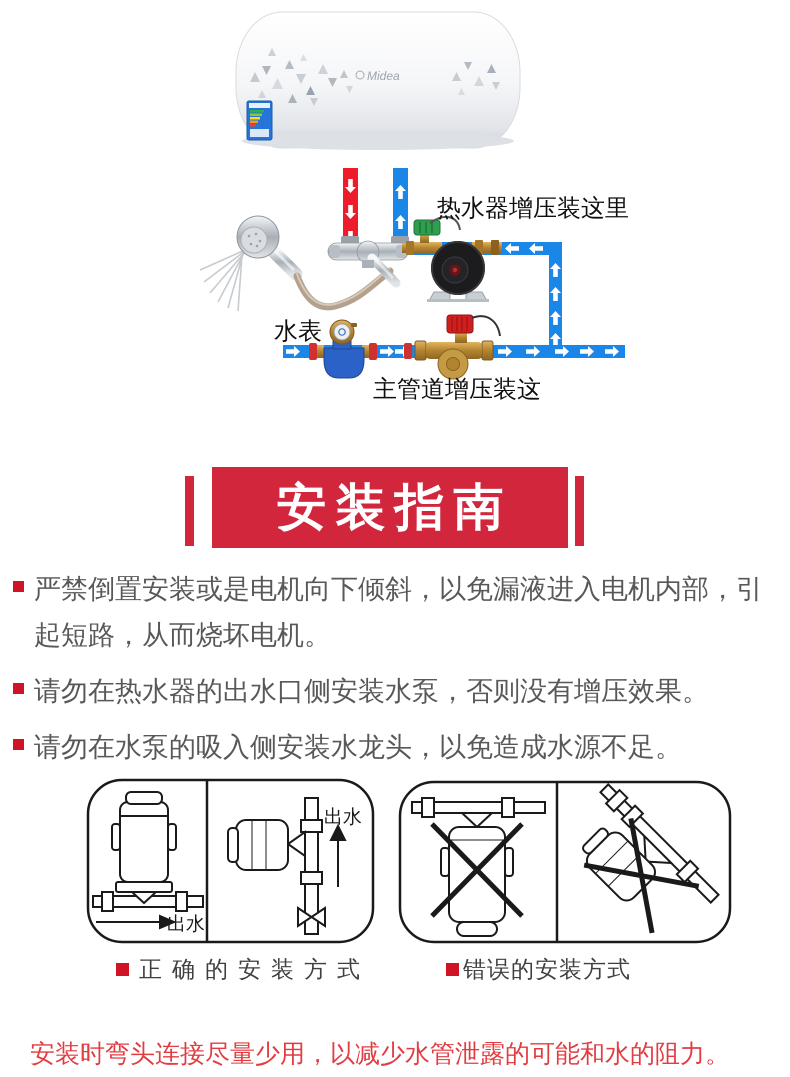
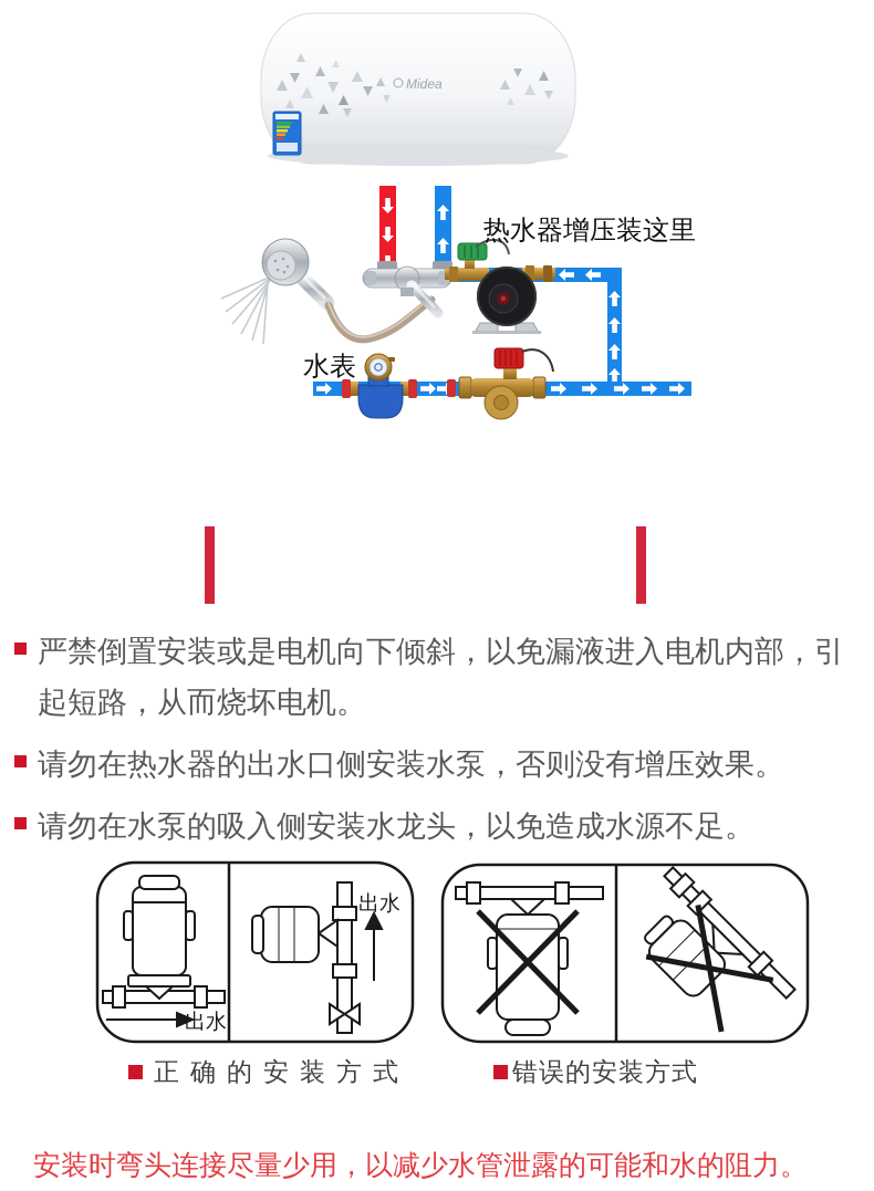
  Midea
  热水器增压装这里
  水表
- 主管道增压装这
- 安装指南
  严禁倒置安装或是电机向下倾斜，以免漏液进入电机内部，引起短路，从而烧坏电机。
  请勿在热水器的出水口侧安装水泵，否则没有增压效果。
  请勿在水泵的吸入侧安装水龙头，以免造成水源不足。
  出水
  出水
  正确的安装方式
  错误的安装方式
  安装时弯头连接尽量少用，以减少水管泄露的可能和水的阻力。
